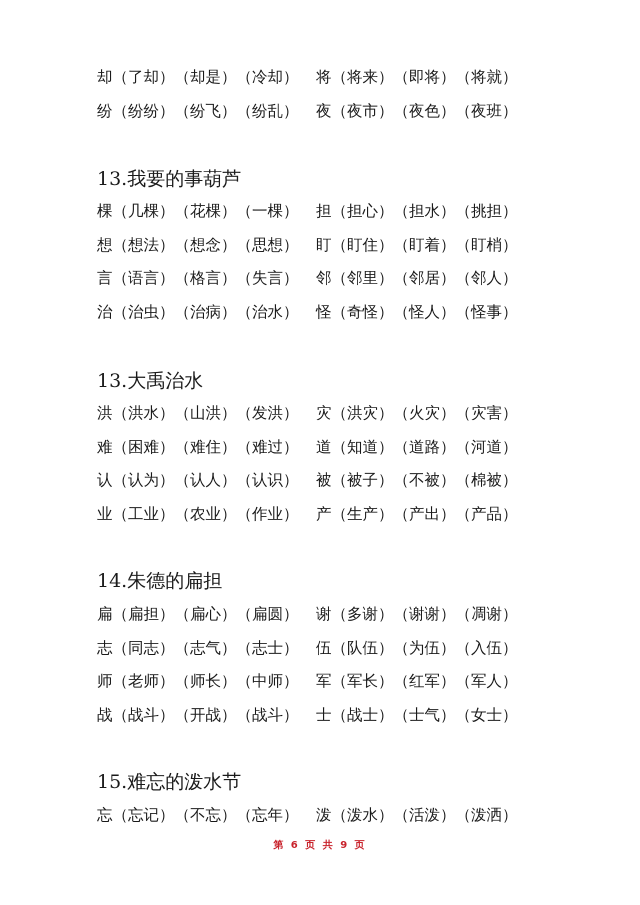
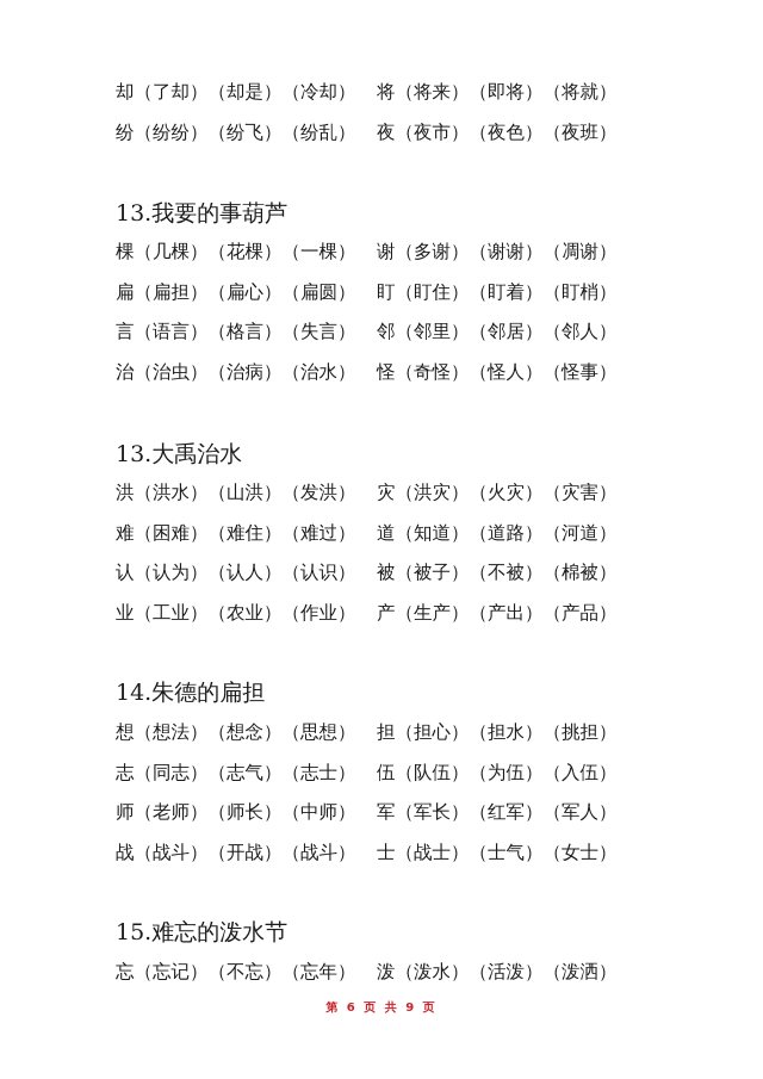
  却（了却）（却是）（冷却）
  将（将来）（即将）（将就）
  纷（纷纷）（纷飞）（纷乱）
  夜（夜市）（夜色）（夜班）
  13.我要的事葫芦
  棵（几棵）（花棵）（一棵）
- 担（担心）（担水）（挑担）
+ 谢（多谢）（谢谢）（凋谢）
- 想（想法）（想念）（思想）
+ 扁（扁担）（扁心）（扁圆）
  盯（盯住）（盯着）（盯梢）
  言（语言）（格言）（失言）
  邻（邻里）（邻居）（邻人）
  治（治虫）（治病）（治水）
  怪（奇怪）（怪人）（怪事）
  13.大禹治水
  洪（洪水）（山洪）（发洪）
  灾（洪灾）（火灾）（灾害）
  难（困难）（难住）（难过）
  道（知道）（道路）（河道）
  认（认为）（认人）（认识）
  被（被子）（不被）（棉被）
  业（工业）（农业）（作业）
  产（生产）（产出）（产品）
  14.朱德的扁担
- 扁（扁担）（扁心）（扁圆）
+ 想（想法）（想念）（思想）
- 谢（多谢）（谢谢）（凋谢）
+ 担（担心）（担水）（挑担）
  志（同志）（志气）（志士）
  伍（队伍）（为伍）（入伍）
  师（老师）（师长）（中师）
  军（军长）（红军）（军人）
  战（战斗）（开战）（战斗）
  士（战士）（士气）（女士）
  15.难忘的泼水节
  忘（忘记）（不忘）（忘年）
  泼（泼水）（活泼）（泼洒）
  第 6 页 共 9 页
